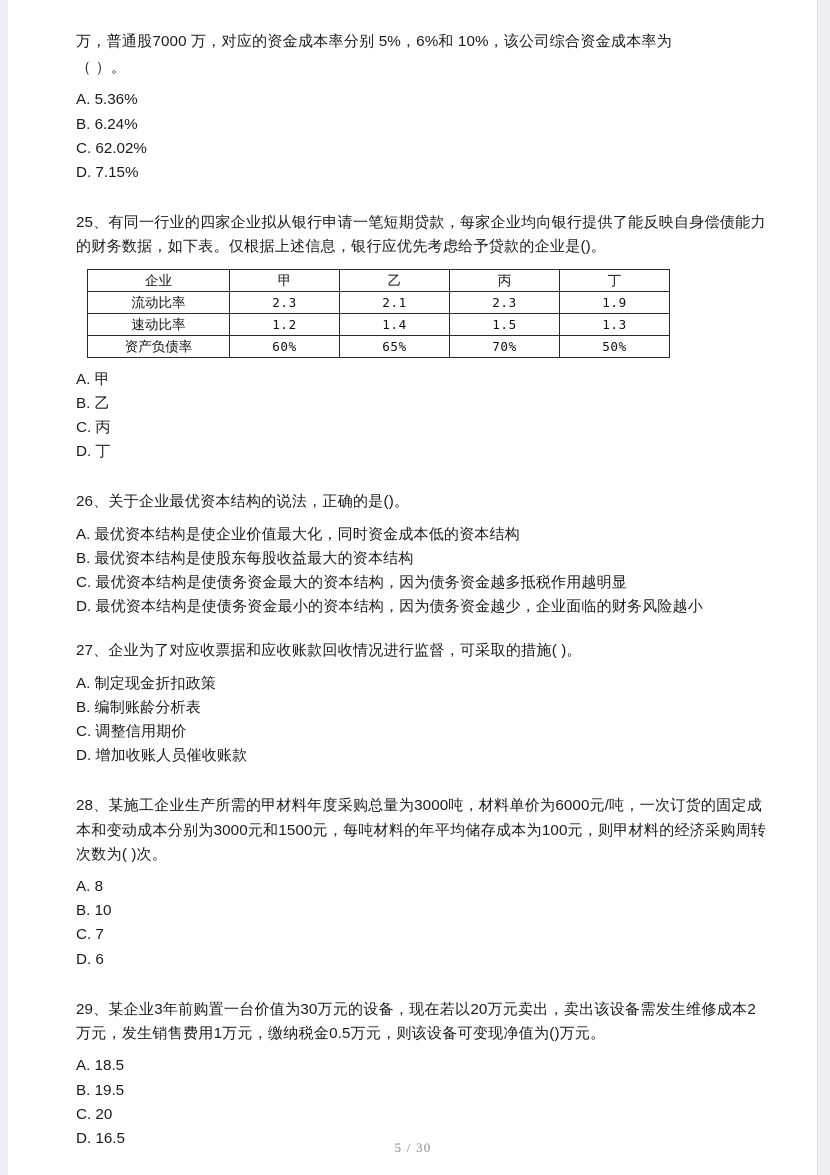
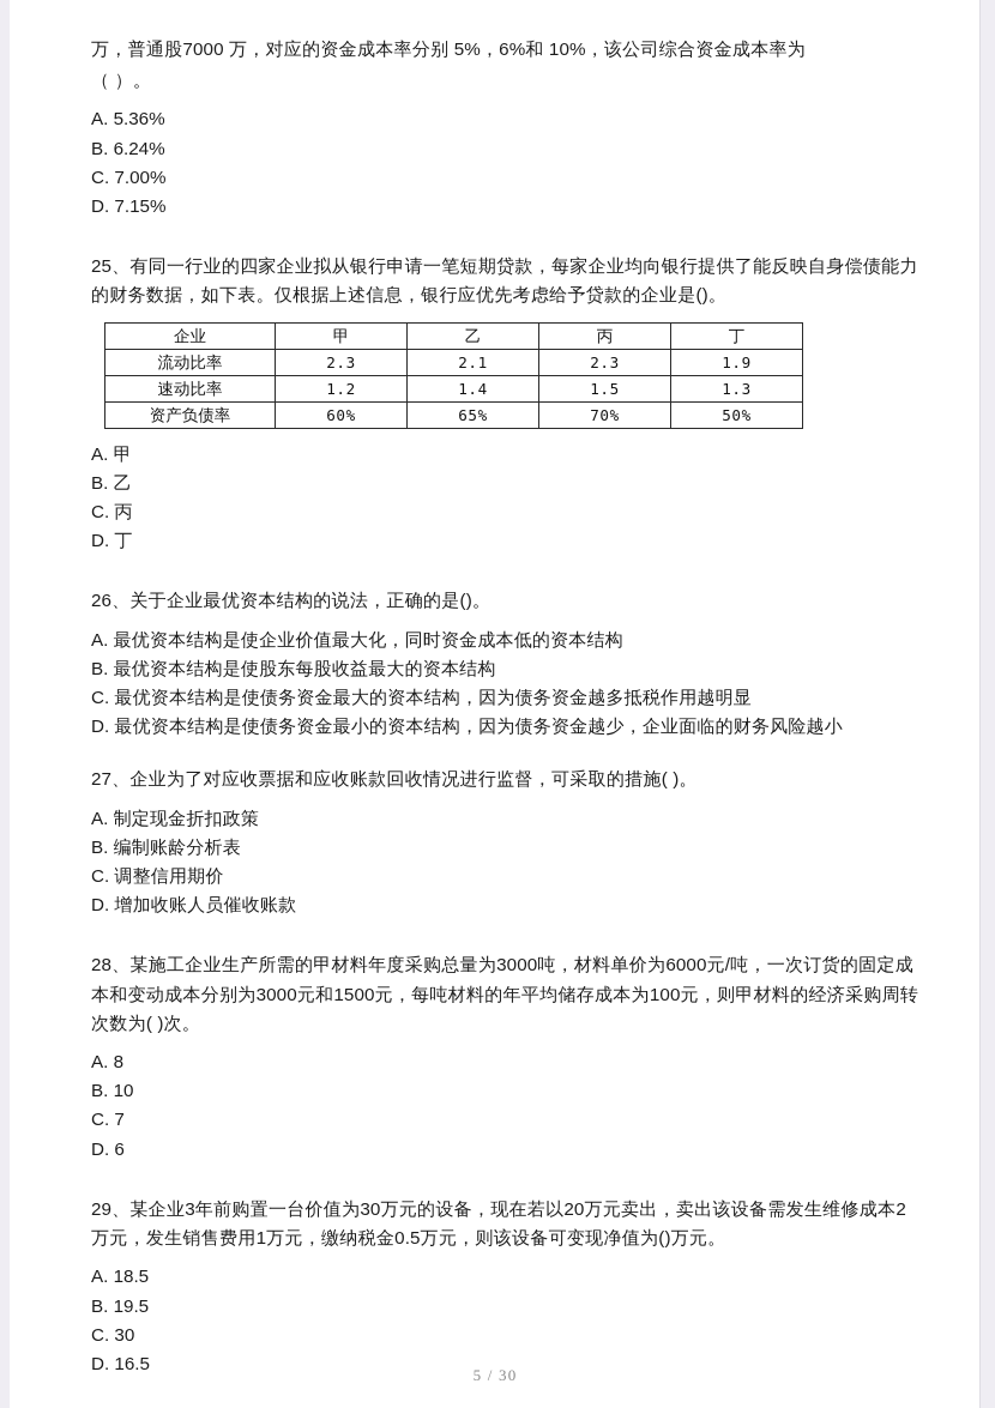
  万，普通股7000 万，对应的资金成本率分别 5%，6%和 10%，该公司综合资金成本率为
  （ ）。
  A. 5.36%
  B. 6.24%
- C. 62.02%
+ C. 7.00%
  D. 7.15%
  25、有同一行业的四家企业拟从银行申请一笔短期贷款，每家企业均向银行提供了能反映自身偿债能力的财务数据，如下表。仅根据上述信息，银行应优先考虑给予贷款的企业是()。
  企业	甲	乙	丙	丁
  流动比率	2.3	2.1	2.3	1.9
  速动比率	1.2	1.4	1.5	1.3
  资产负债率	60%	65%	70%	50%
  A. 甲
  B. 乙
  C. 丙
  D. 丁
  26、关于企业最优资本结构的说法，正确的是()。
  A. 最优资本结构是使企业价值最大化，同时资金成本低的资本结构
  B. 最优资本结构是使股东每股收益最大的资本结构
  C. 最优资本结构是使债务资金最大的资本结构，因为债务资金越多抵税作用越明显
  D. 最优资本结构是使债务资金最小的资本结构，因为债务资金越少，企业面临的财务风险越小
  27、企业为了对应收票据和应收账款回收情况进行监督，可采取的措施( )。
  A. 制定现金折扣政策
  B. 编制账龄分析表
  C. 调整信用期价
  D. 增加收账人员催收账款
  28、某施工企业生产所需的甲材料年度采购总量为3000吨，材料单价为6000元/吨，一次订货的固定成本和变动成本分别为3000元和1500元，每吨材料的年平均储存成本为100元，则甲材料的经济采购周转次数为( )次。
  A. 8
  B. 10
  C. 7
  D. 6
  29、某企业3年前购置一台价值为30万元的设备，现在若以20万元卖出，卖出该设备需发生维修成本2万元，发生销售费用1万元，缴纳税金0.5万元，则该设备可变现净值为()万元。
  A. 18.5
  B. 19.5
- C. 20
+ C. 30
  D. 16.5
  5 / 30
